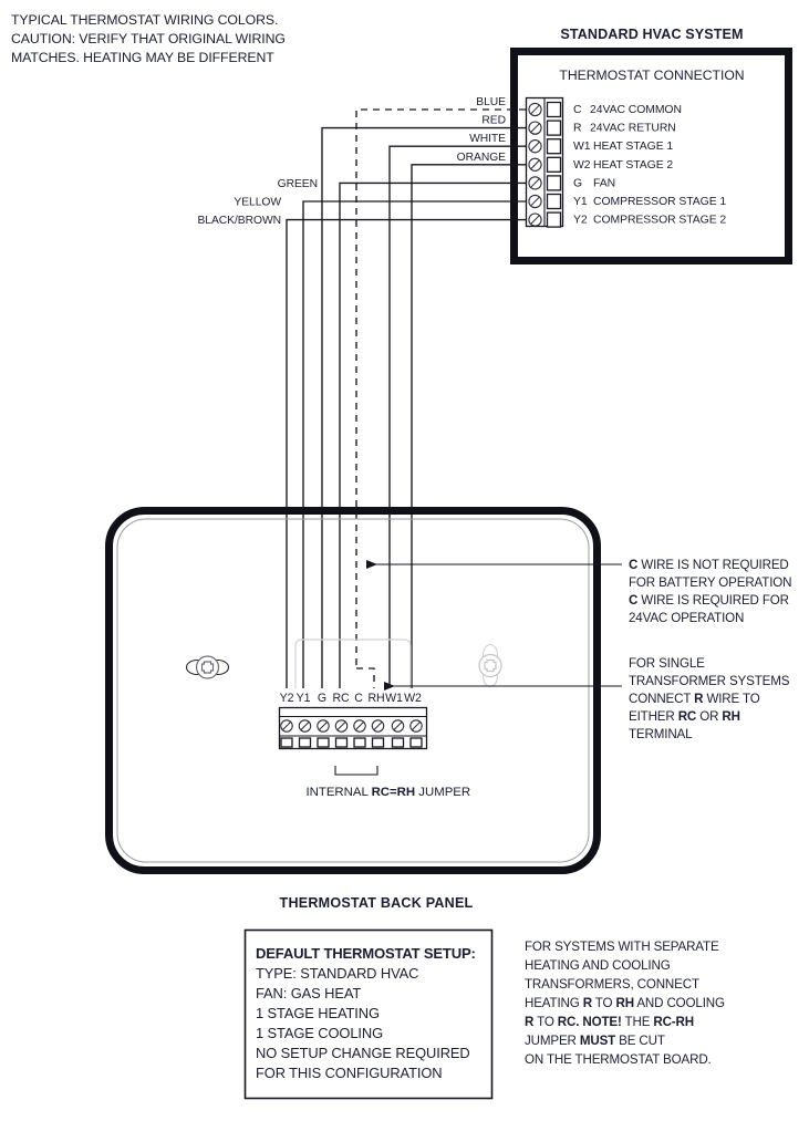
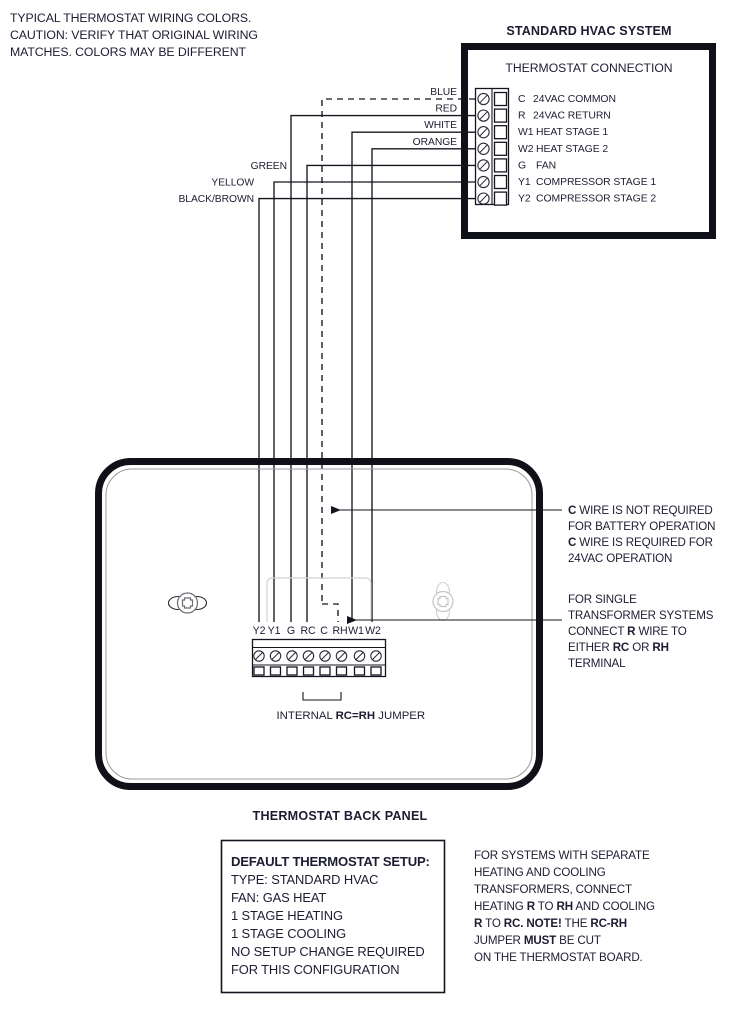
  TYPICAL THERMOSTAT WIRING COLORS.
  CAUTION: VERIFY THAT ORIGINAL WIRING
- MATCHES. HEATING MAY BE DIFFERENT
+ MATCHES. COLORS MAY BE DIFFERENT
  STANDARD HVAC SYSTEM
  THERMOSTAT CONNECTION
  C
  24VAC COMMON
  R
  24VAC RETURN
  W1
  HEAT STAGE 1
  W2
  HEAT STAGE 2
  G
  FAN
  Y1
  COMPRESSOR STAGE 1
  Y2
  COMPRESSOR STAGE 2
  BLUE
  RED
  WHITE
  ORANGE
  GREEN
  YELLOW
  BLACK/BROWN
  Y2
  Y1
  G
  RC
  C
  RH
  W1
  W2
  INTERNAL RC=RH JUMPER
  C WIRE IS NOT REQUIRED
  FOR BATTERY OPERATION
  C WIRE IS REQUIRED FOR
  24VAC OPERATION
  FOR SINGLE
  TRANSFORMER SYSTEMS
  CONNECT R WIRE TO
  EITHER RC OR RH
  TERMINAL
  THERMOSTAT BACK PANEL
  DEFAULT THERMOSTAT SETUP:
  TYPE: STANDARD HVAC
  FAN: GAS HEAT
  1 STAGE HEATING
  1 STAGE COOLING
  NO SETUP CHANGE REQUIRED
  FOR THIS CONFIGURATION
  FOR SYSTEMS WITH SEPARATE
  HEATING AND COOLING
  TRANSFORMERS, CONNECT
  HEATING R TO RH AND COOLING
  R TO RC. NOTE! THE RC-RH
  JUMPER MUST BE CUT
  ON THE THERMOSTAT BOARD.
